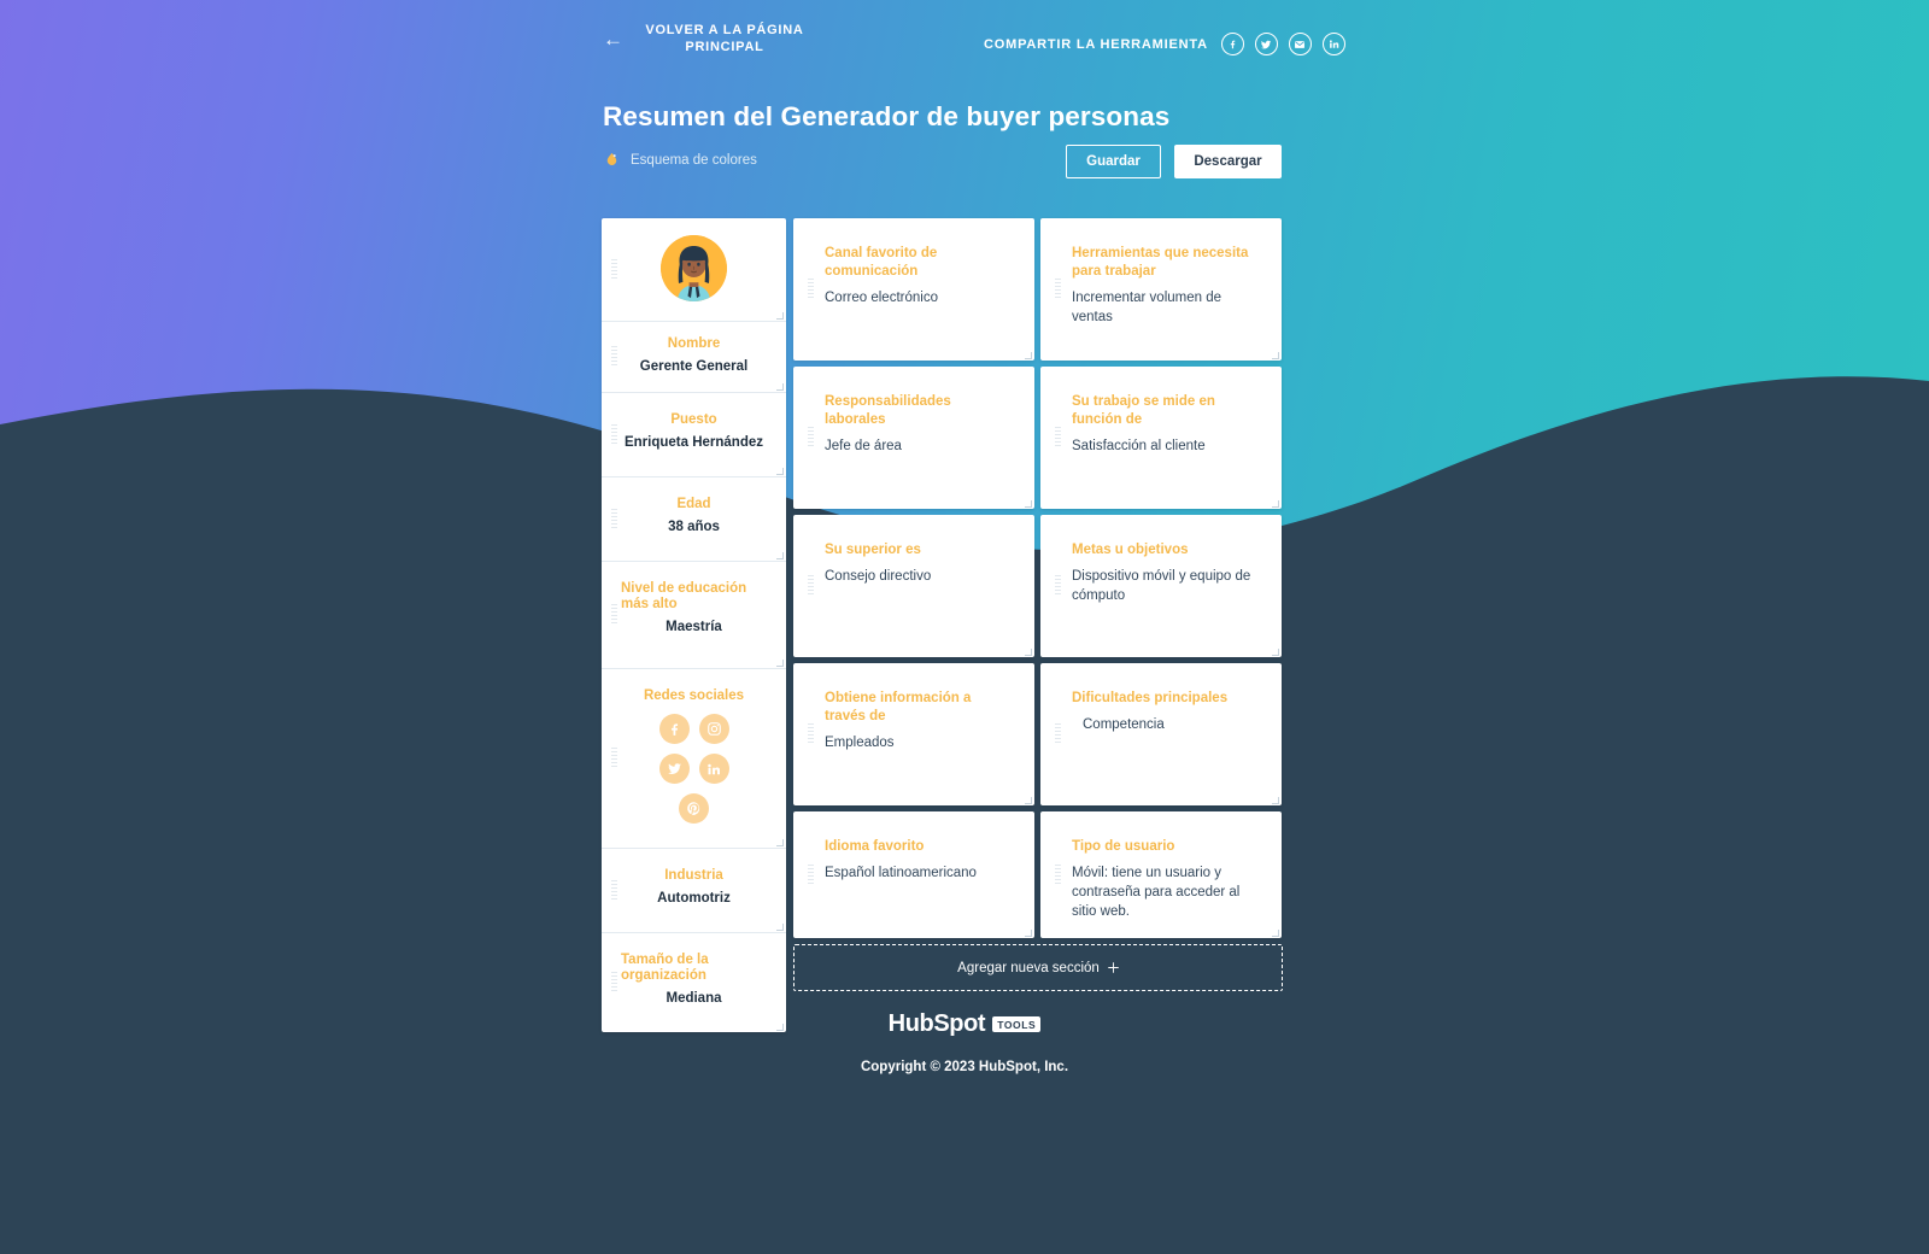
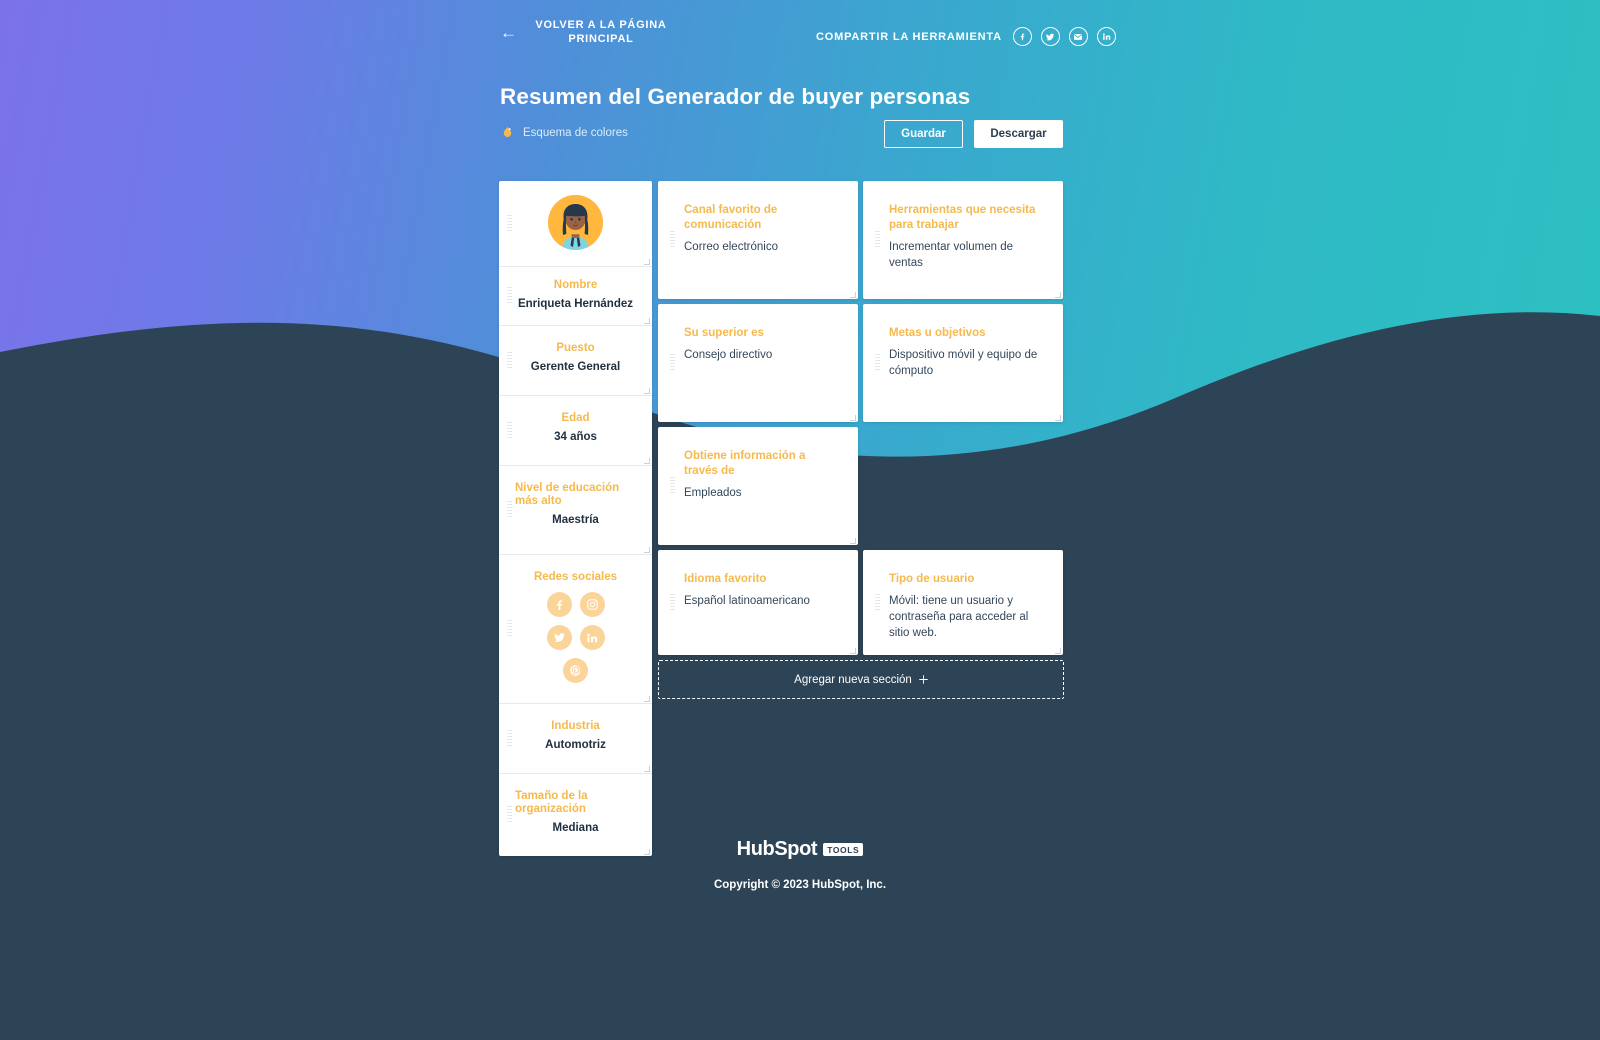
  ←
  VOLVER A LA PÁGINA PRINCIPAL
  COMPARTIR LA HERRAMIENTA
  Resumen del Generador de buyer personas
  Esquema de colores
  Guardar
  Descargar
  Nombre
- Gerente General
+ Enriqueta Hernández
  Puesto
- Enriqueta Hernández
+ Gerente General
  Edad
- 38 años
+ 34 años
  Nivel de educación más alto
  Maestría
  Redes sociales
  Industria
  Automotriz
  Tamaño de la organización
  Mediana
  Canal favorito de comunicación
  Correo electrónico
  Herramientas que necesita para trabajar
  Incrementar volumen de ventas
- Responsabilidades laborales
- Jefe de área
- Su trabajo se mide en función de
- Satisfacción al cliente
  Su superior es
  Consejo directivo
  Metas u objetivos
  Dispositivo móvil y equipo de cómputo
  Obtiene información a través de
  Empleados
- Dificultades principales
- Competencia
  Idioma favorito
  Español latinoamericano
  Tipo de usuario
  Móvil: tiene un usuario y contraseña para acceder al sitio web.
  Agregar nueva sección
  HubSpot
  TOOLS
  Copyright © 2023 HubSpot, Inc.
